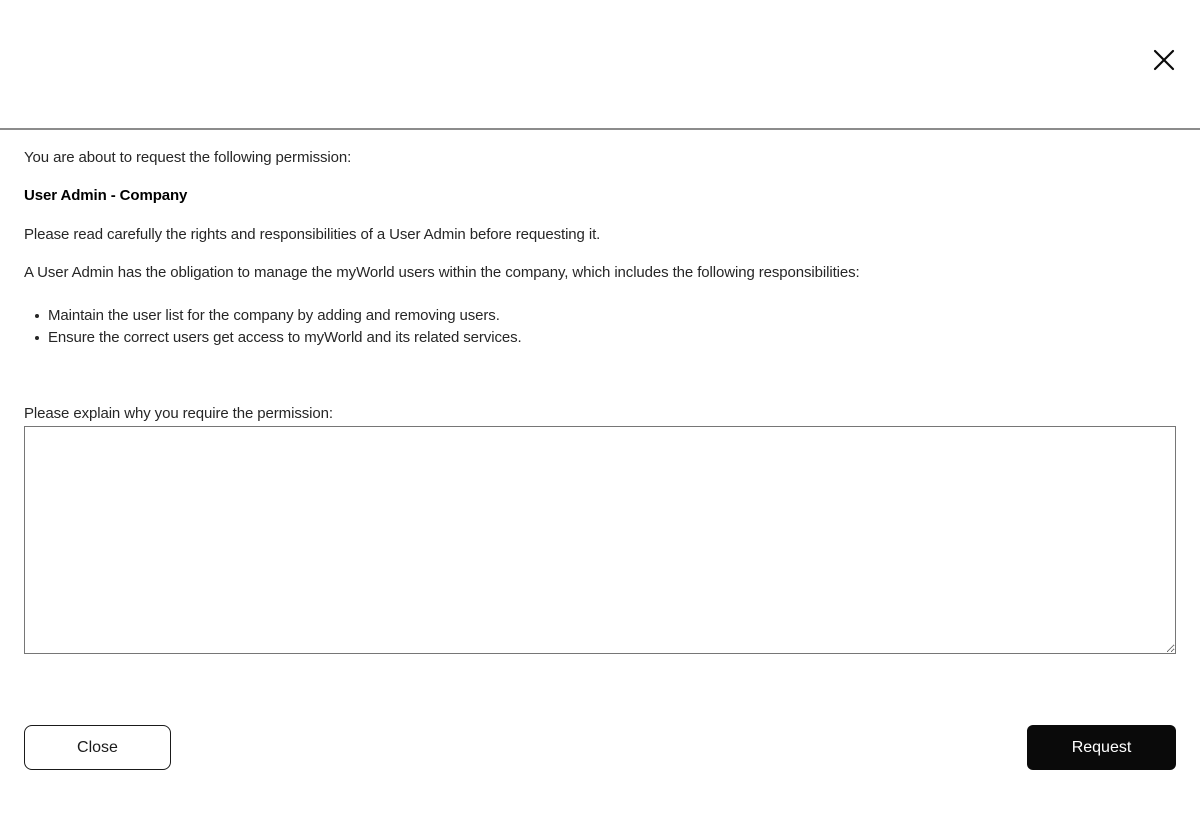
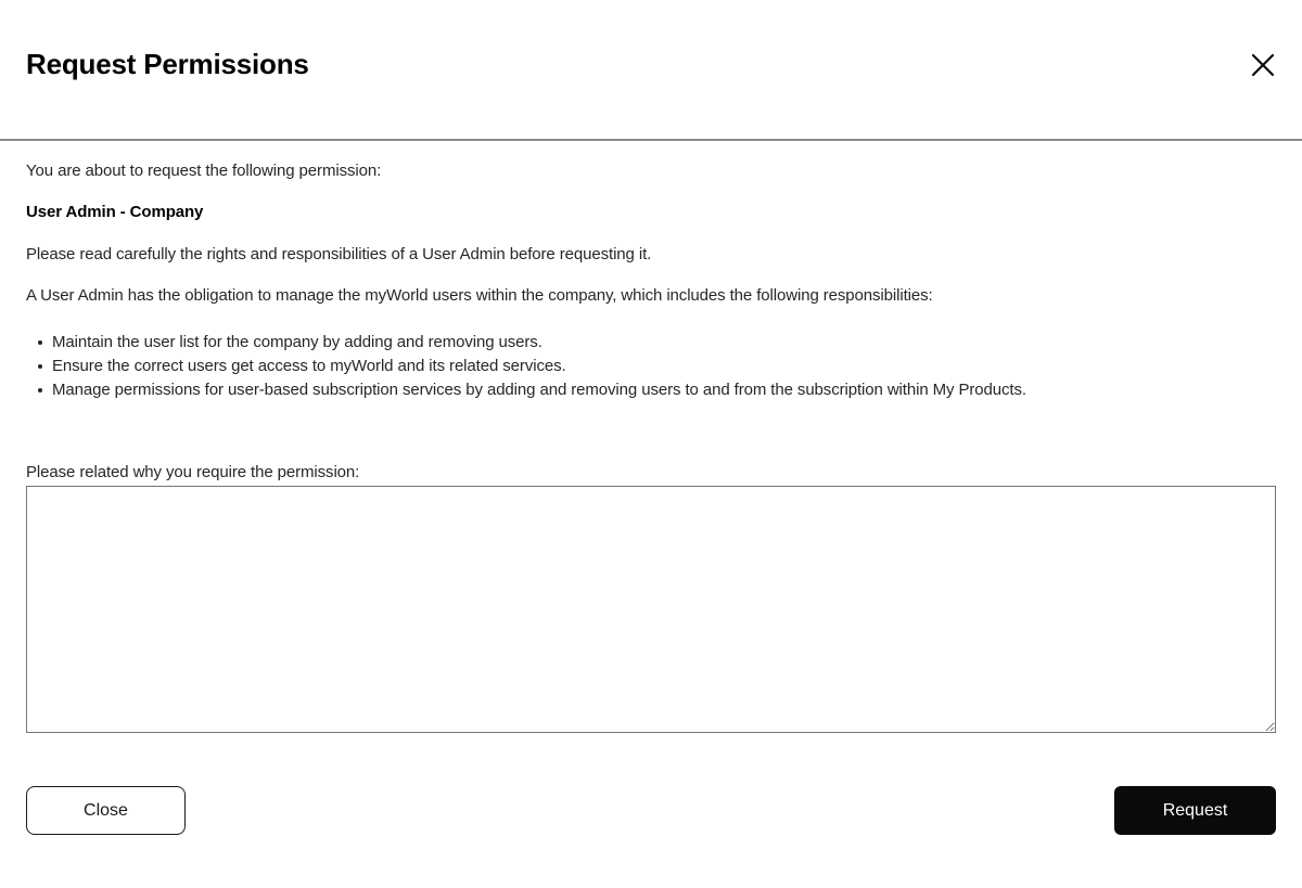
+ Request Permissions
  You are about to request the following permission:
  User Admin - Company
  Please read carefully the rights and responsibilities of a User Admin before requesting it.
  A User Admin has the obligation to manage the myWorld users within the company, which includes the following responsibilities:
  Maintain the user list for the company by adding and removing users.
  Ensure the correct users get access to myWorld and its related services.
+ Manage permissions for user-based subscription services by adding and removing users to and from the subscription within My Products.
- Please explain why you require the permission:
+ Please related why you require the permission:
  Close
  Request
